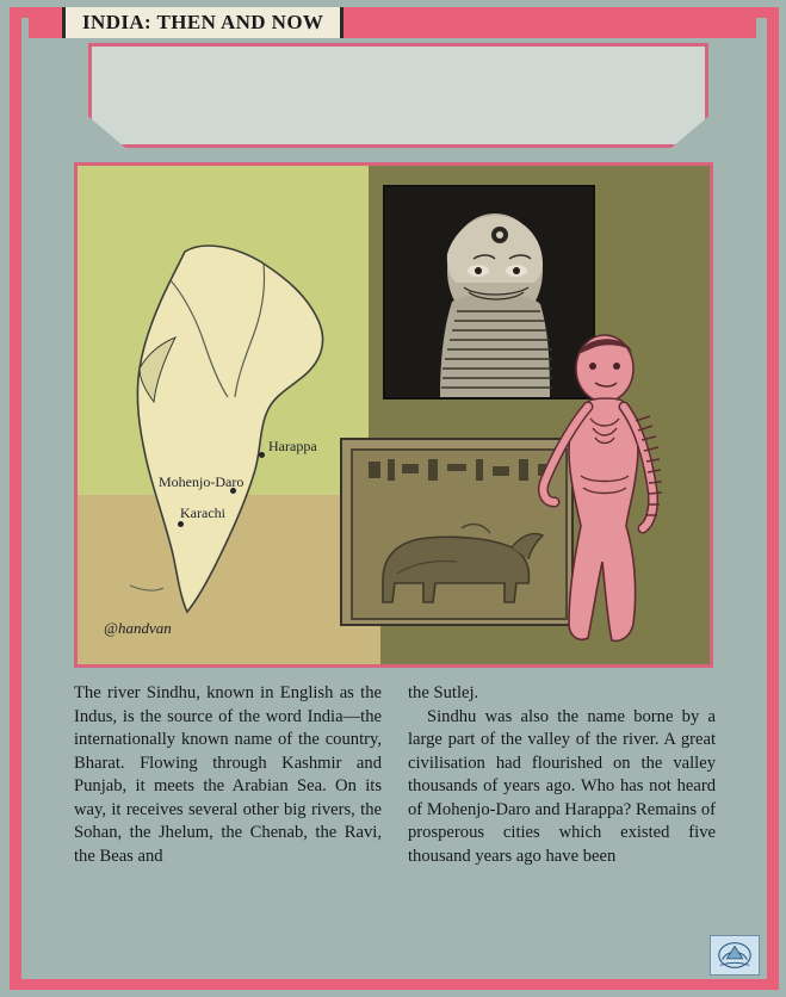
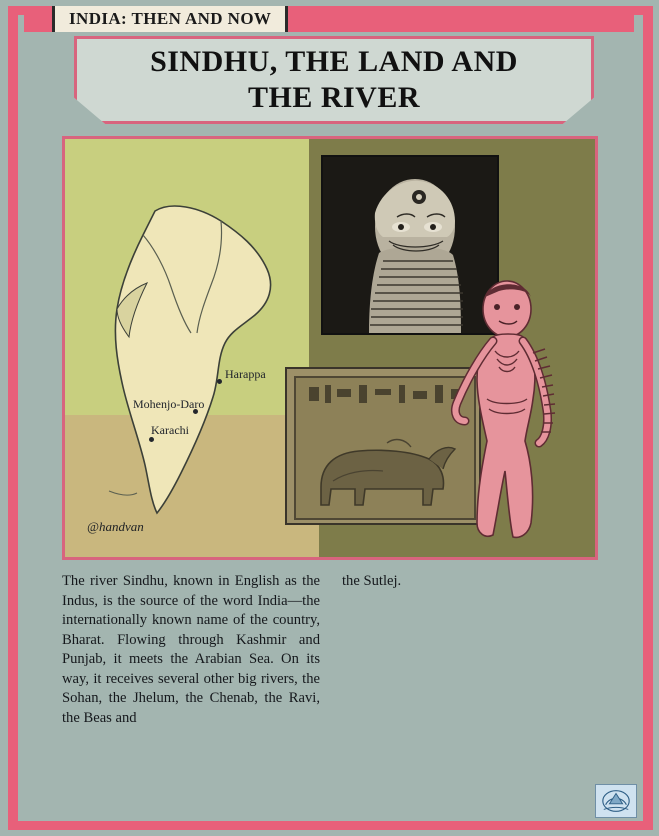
  INDIA: THEN AND NOW
+ SINDHU, THE LAND AND
+ THE RIVER
  Harappa
  Mohenjo-Daro
  Karachi
  @handvan
  The river Sindhu, known in English as the Indus, is the source of the word India—the internationally known name of the country, Bharat. Flowing through Kashmir and Punjab, it meets the Arabian Sea. On its way, it receives several other big rivers, the Sohan, the Jhelum, the Chenab, the Ravi, the Beas and
  the Sutlej.
- Sindhu was also the name borne by a large part of the valley of the river. A great civilisation had flourished on the valley thousands of years ago. Who has not heard of Mohenjo-Daro and Harappa? Remains of prosperous cities which existed five thousand years ago have been
